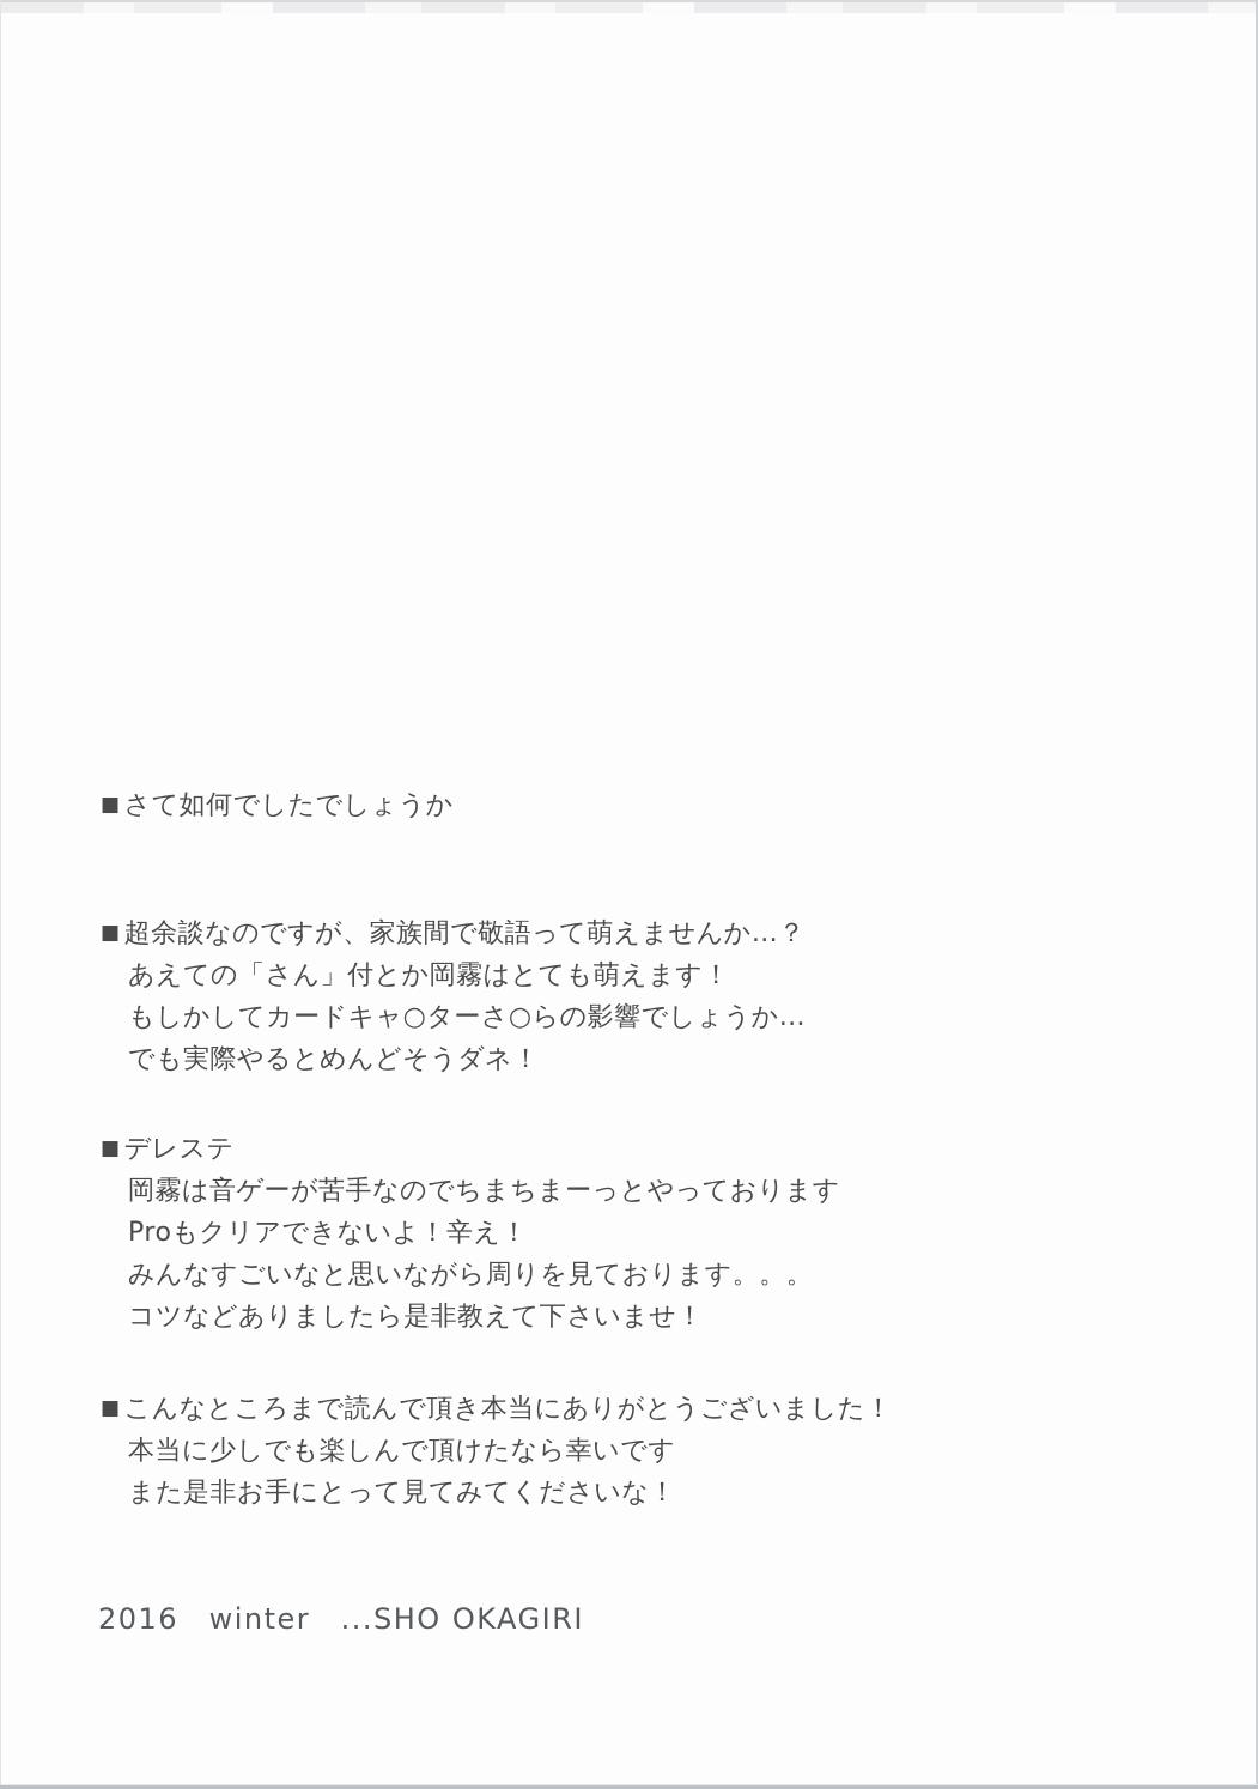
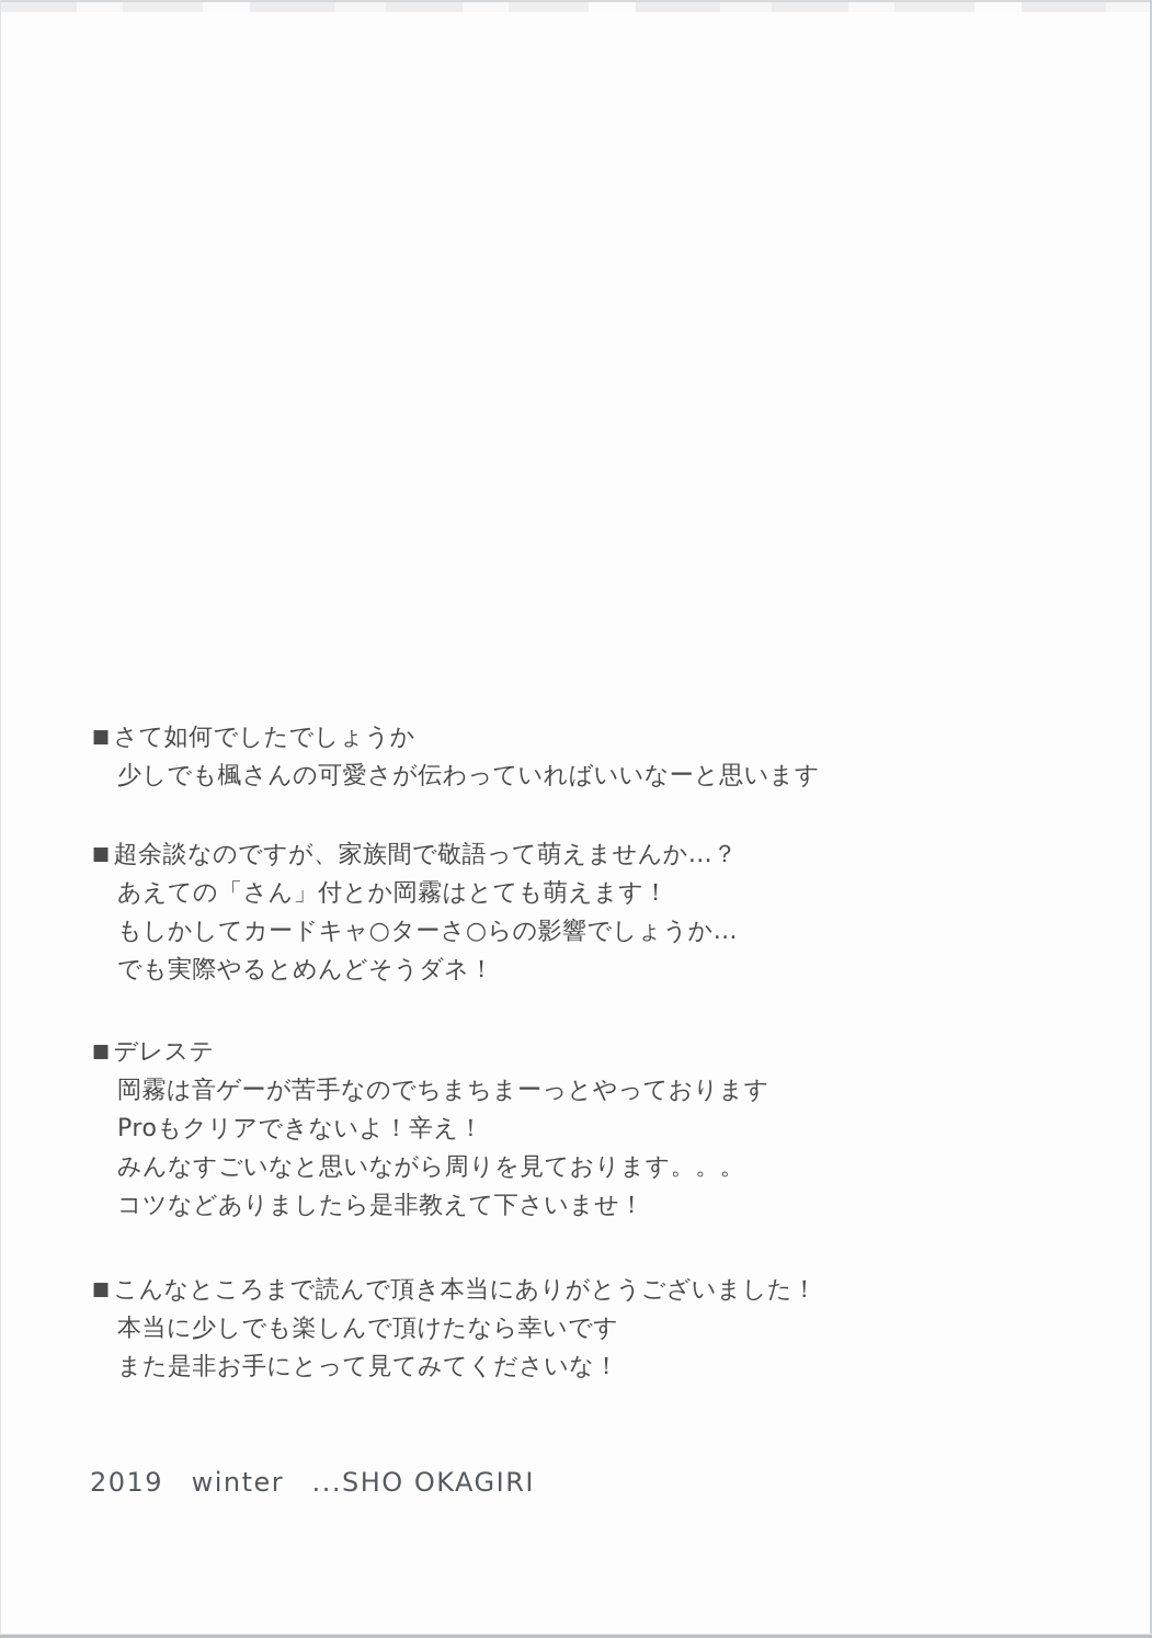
  ■ さて如何でしたでしょうか
+ 少しでも楓さんの可愛さが伝わっていればいいなーと思います
  ■ 超余談なのですが、家族間で敬語って萌えませんか…？
  あえての「さん」付とか岡霧はとても萌えます！
  もしかしてカードキャ○ターさ○らの影響でしょうか…
  でも実際やるとめんどそうダネ！
  ■ デレステ
  岡霧は音ゲーが苦手なのでちまちまーっとやっております
  Proもクリアできないよ！辛え！
  みんなすごいなと思いながら周りを見ております。。。
  コツなどありましたら是非教えて下さいませ！
  ■ こんなところまで読んで頂き本当にありがとうございました！
  本当に少しでも楽しんで頂けたなら幸いです
  また是非お手にとって見てみてくださいな！
- 2016 winter ...SHO OKAGIRI
+ 2019 winter ...SHO OKAGIRI
